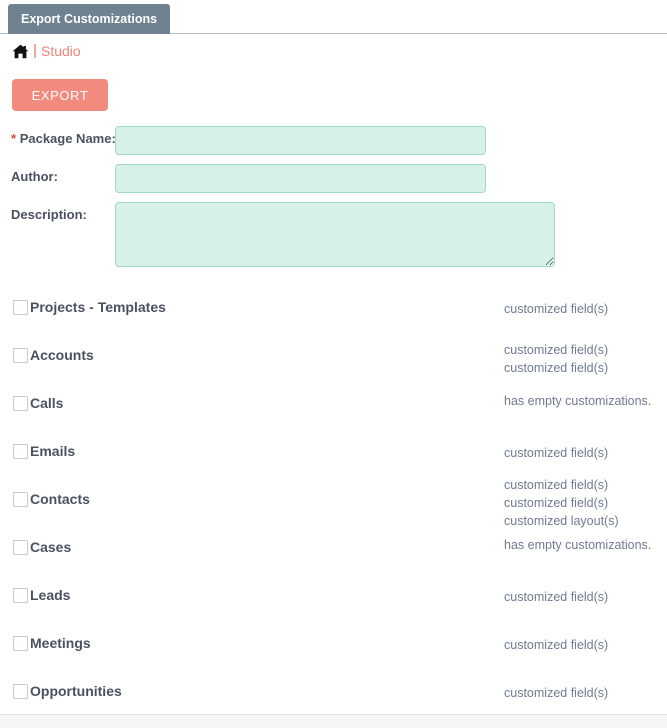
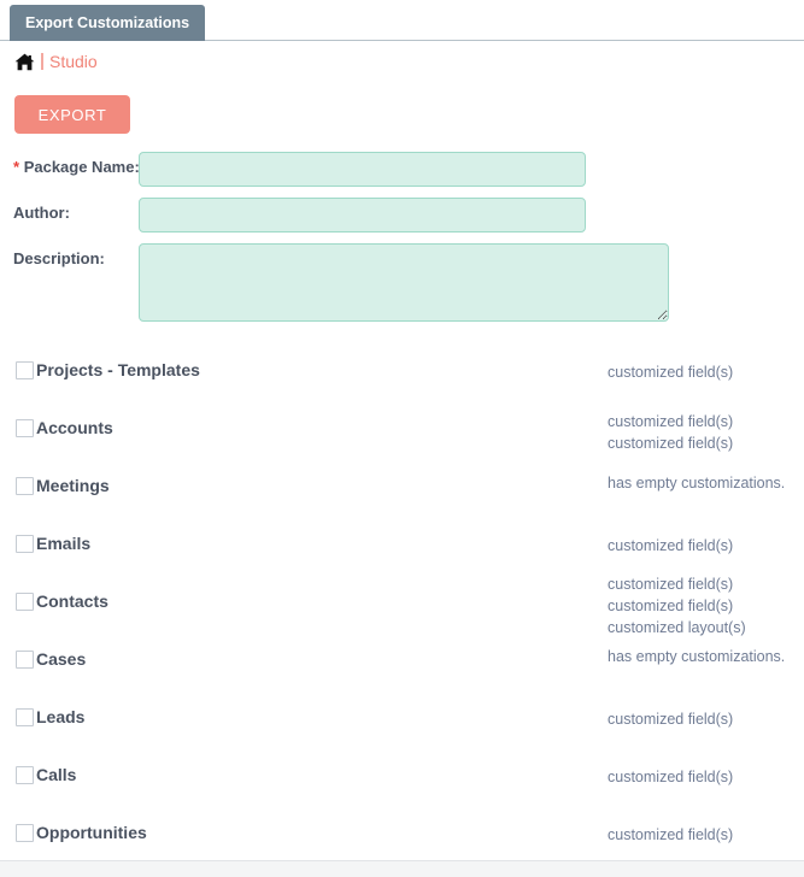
  Export Customizations
  Studio
  EXPORT
  * Package Name:
  Author:
  Description:
  Projects - Templates
  customized field(s)
  Accounts
  customized field(s)
  customized field(s)
- Calls
+ Meetings
  has empty customizations.
  Emails
  customized field(s)
  Contacts
  customized field(s)
  customized field(s)
  customized layout(s)
  Cases
  has empty customizations.
  Leads
  customized field(s)
- Meetings
+ Calls
  customized field(s)
  Opportunities
  customized field(s)
